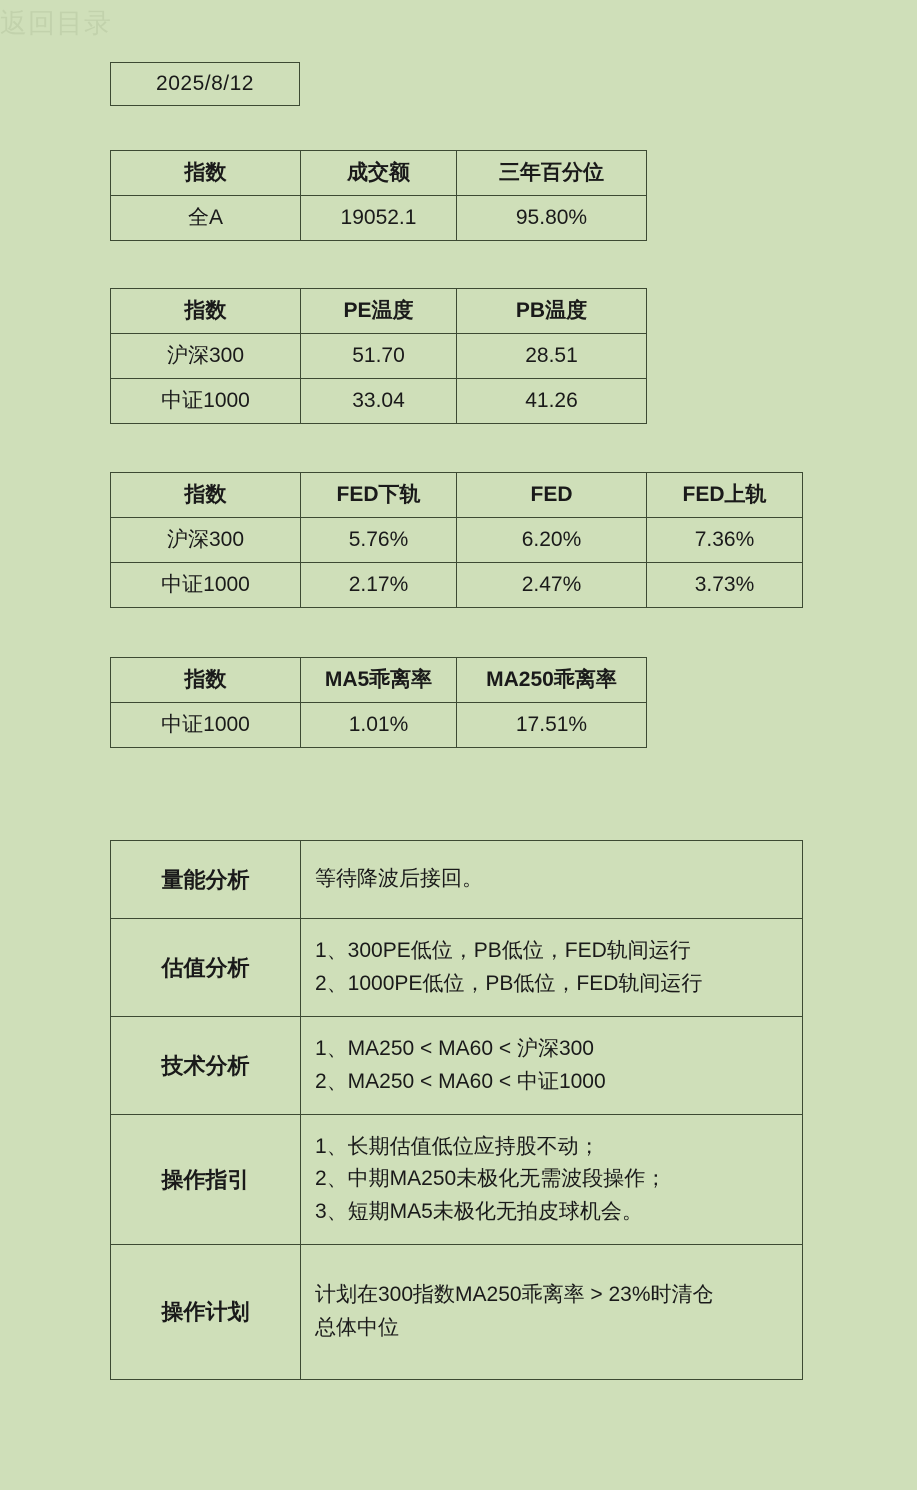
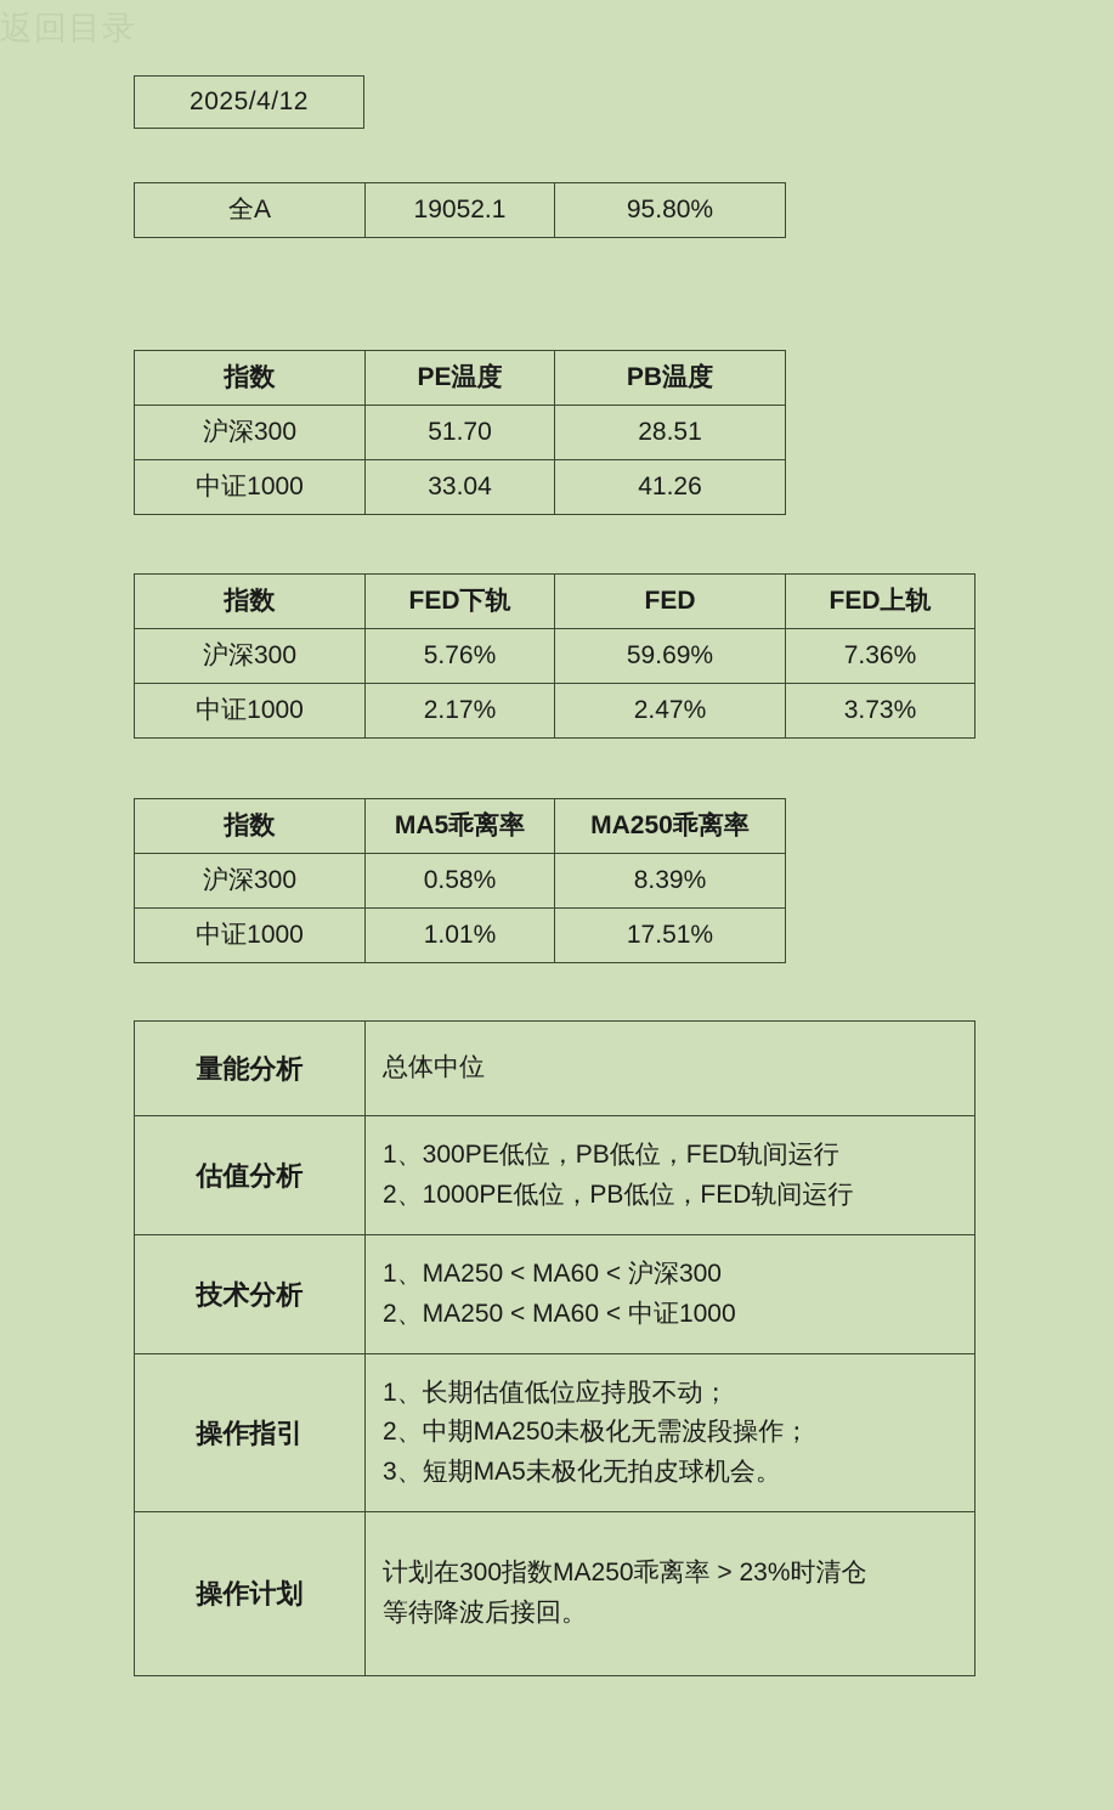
- 2025/8/12
+ 2025/4/12
- 指数	成交额	三年百分位
  全A	19052.1	95.80%
  指数	PE温度	PB温度
  沪深300	51.70	28.51
  中证1000	33.04	41.26
  指数	FED下轨	FED	FED上轨
- 沪深300	5.76%	6.20%	7.36%
+ 沪深300	5.76%	59.69%	7.36%
  中证1000	2.17%	2.47%	3.73%
  指数	MA5乖离率	MA250乖离率
+ 沪深300	0.58%	8.39%
  中证1000	1.01%	17.51%
- 量能分析	等待降波后接回。
+ 量能分析	总体中位
  估值分析	1、300PE低位，PB低位，FED轨间运行 2、1000PE低位，PB低位，FED轨间运行
  技术分析	1、MA250 < MA60 < 沪深300 2、MA250 < MA60 < 中证1000
  操作指引	1、长期估值低位应持股不动； 2、中期MA250未极化无需波段操作； 3、短期MA5未极化无拍皮球机会。
- 操作计划	计划在300指数MA250乖离率 > 23%时清仓 总体中位
+ 操作计划	计划在300指数MA250乖离率 > 23%时清仓 等待降波后接回。
